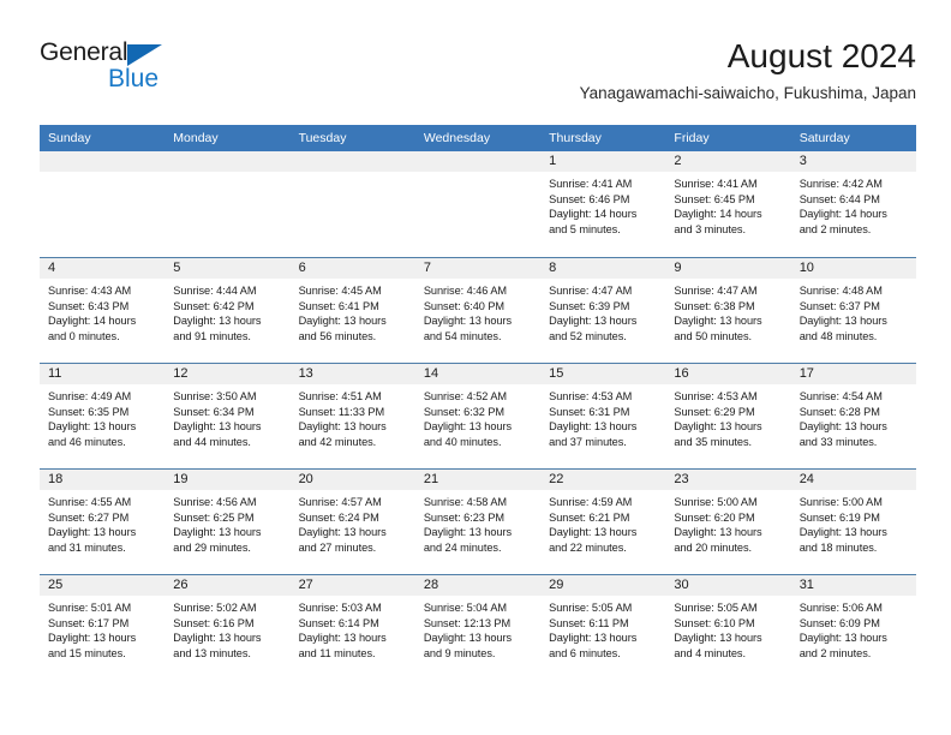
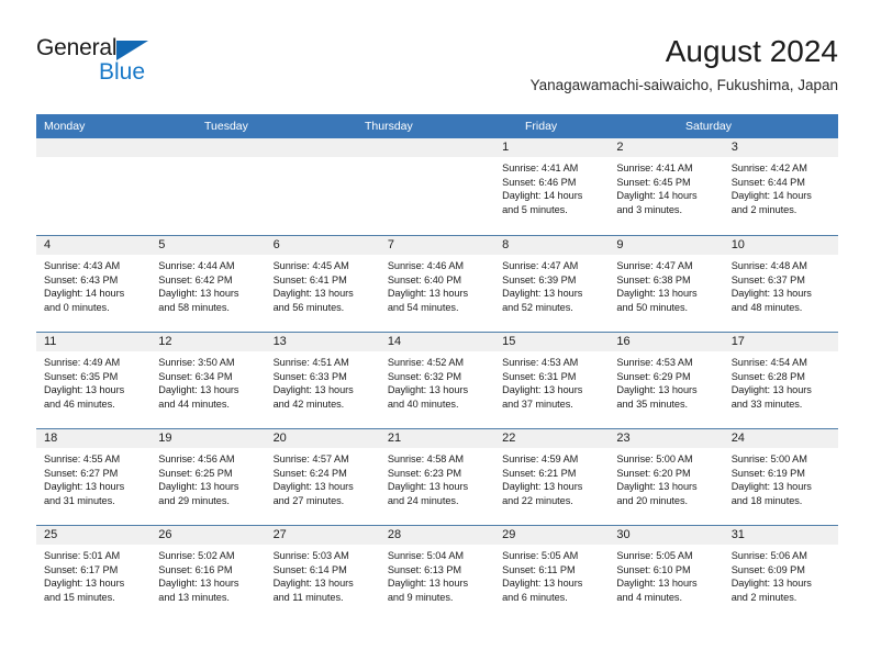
  General
  Blue
  August 2024
  Yanagawamachi-saiwaicho, Fukushima, Japan
- Sunday
  Monday
  Tuesday
- Wednesday
  Thursday
  Friday
  Saturday
  1
  Sunrise: 4:41 AM
  Sunset: 6:46 PM
  Daylight: 14 hours
  and 5 minutes.
  2
  Sunrise: 4:41 AM
  Sunset: 6:45 PM
  Daylight: 14 hours
  and 3 minutes.
  3
  Sunrise: 4:42 AM
  Sunset: 6:44 PM
  Daylight: 14 hours
  and 2 minutes.
  4
  Sunrise: 4:43 AM
  Sunset: 6:43 PM
  Daylight: 14 hours
  and 0 minutes.
  5
  Sunrise: 4:44 AM
  Sunset: 6:42 PM
  Daylight: 13 hours
- and 91 minutes.
+ and 58 minutes.
  6
  Sunrise: 4:45 AM
  Sunset: 6:41 PM
  Daylight: 13 hours
  and 56 minutes.
  7
  Sunrise: 4:46 AM
  Sunset: 6:40 PM
  Daylight: 13 hours
  and 54 minutes.
  8
  Sunrise: 4:47 AM
  Sunset: 6:39 PM
  Daylight: 13 hours
  and 52 minutes.
  9
  Sunrise: 4:47 AM
  Sunset: 6:38 PM
  Daylight: 13 hours
  and 50 minutes.
  10
  Sunrise: 4:48 AM
  Sunset: 6:37 PM
  Daylight: 13 hours
  and 48 minutes.
  11
  Sunrise: 4:49 AM
  Sunset: 6:35 PM
  Daylight: 13 hours
  and 46 minutes.
  12
  Sunrise: 3:50 AM
  Sunset: 6:34 PM
  Daylight: 13 hours
  and 44 minutes.
  13
  Sunrise: 4:51 AM
- Sunset: 11:33 PM
+ Sunset: 6:33 PM
  Daylight: 13 hours
  and 42 minutes.
  14
  Sunrise: 4:52 AM
  Sunset: 6:32 PM
  Daylight: 13 hours
  and 40 minutes.
  15
  Sunrise: 4:53 AM
  Sunset: 6:31 PM
  Daylight: 13 hours
  and 37 minutes.
  16
  Sunrise: 4:53 AM
  Sunset: 6:29 PM
  Daylight: 13 hours
  and 35 minutes.
  17
  Sunrise: 4:54 AM
  Sunset: 6:28 PM
  Daylight: 13 hours
  and 33 minutes.
  18
  Sunrise: 4:55 AM
  Sunset: 6:27 PM
  Daylight: 13 hours
  and 31 minutes.
  19
  Sunrise: 4:56 AM
  Sunset: 6:25 PM
  Daylight: 13 hours
  and 29 minutes.
  20
  Sunrise: 4:57 AM
  Sunset: 6:24 PM
  Daylight: 13 hours
  and 27 minutes.
  21
  Sunrise: 4:58 AM
  Sunset: 6:23 PM
  Daylight: 13 hours
  and 24 minutes.
  22
  Sunrise: 4:59 AM
  Sunset: 6:21 PM
  Daylight: 13 hours
  and 22 minutes.
  23
  Sunrise: 5:00 AM
  Sunset: 6:20 PM
  Daylight: 13 hours
  and 20 minutes.
  24
  Sunrise: 5:00 AM
  Sunset: 6:19 PM
  Daylight: 13 hours
  and 18 minutes.
  25
  Sunrise: 5:01 AM
  Sunset: 6:17 PM
  Daylight: 13 hours
  and 15 minutes.
  26
  Sunrise: 5:02 AM
  Sunset: 6:16 PM
  Daylight: 13 hours
  and 13 minutes.
  27
  Sunrise: 5:03 AM
  Sunset: 6:14 PM
  Daylight: 13 hours
  and 11 minutes.
  28
  Sunrise: 5:04 AM
- Sunset: 12:13 PM
+ Sunset: 6:13 PM
  Daylight: 13 hours
  and 9 minutes.
  29
  Sunrise: 5:05 AM
  Sunset: 6:11 PM
  Daylight: 13 hours
  and 6 minutes.
  30
  Sunrise: 5:05 AM
  Sunset: 6:10 PM
  Daylight: 13 hours
  and 4 minutes.
  31
  Sunrise: 5:06 AM
  Sunset: 6:09 PM
  Daylight: 13 hours
  and 2 minutes.
